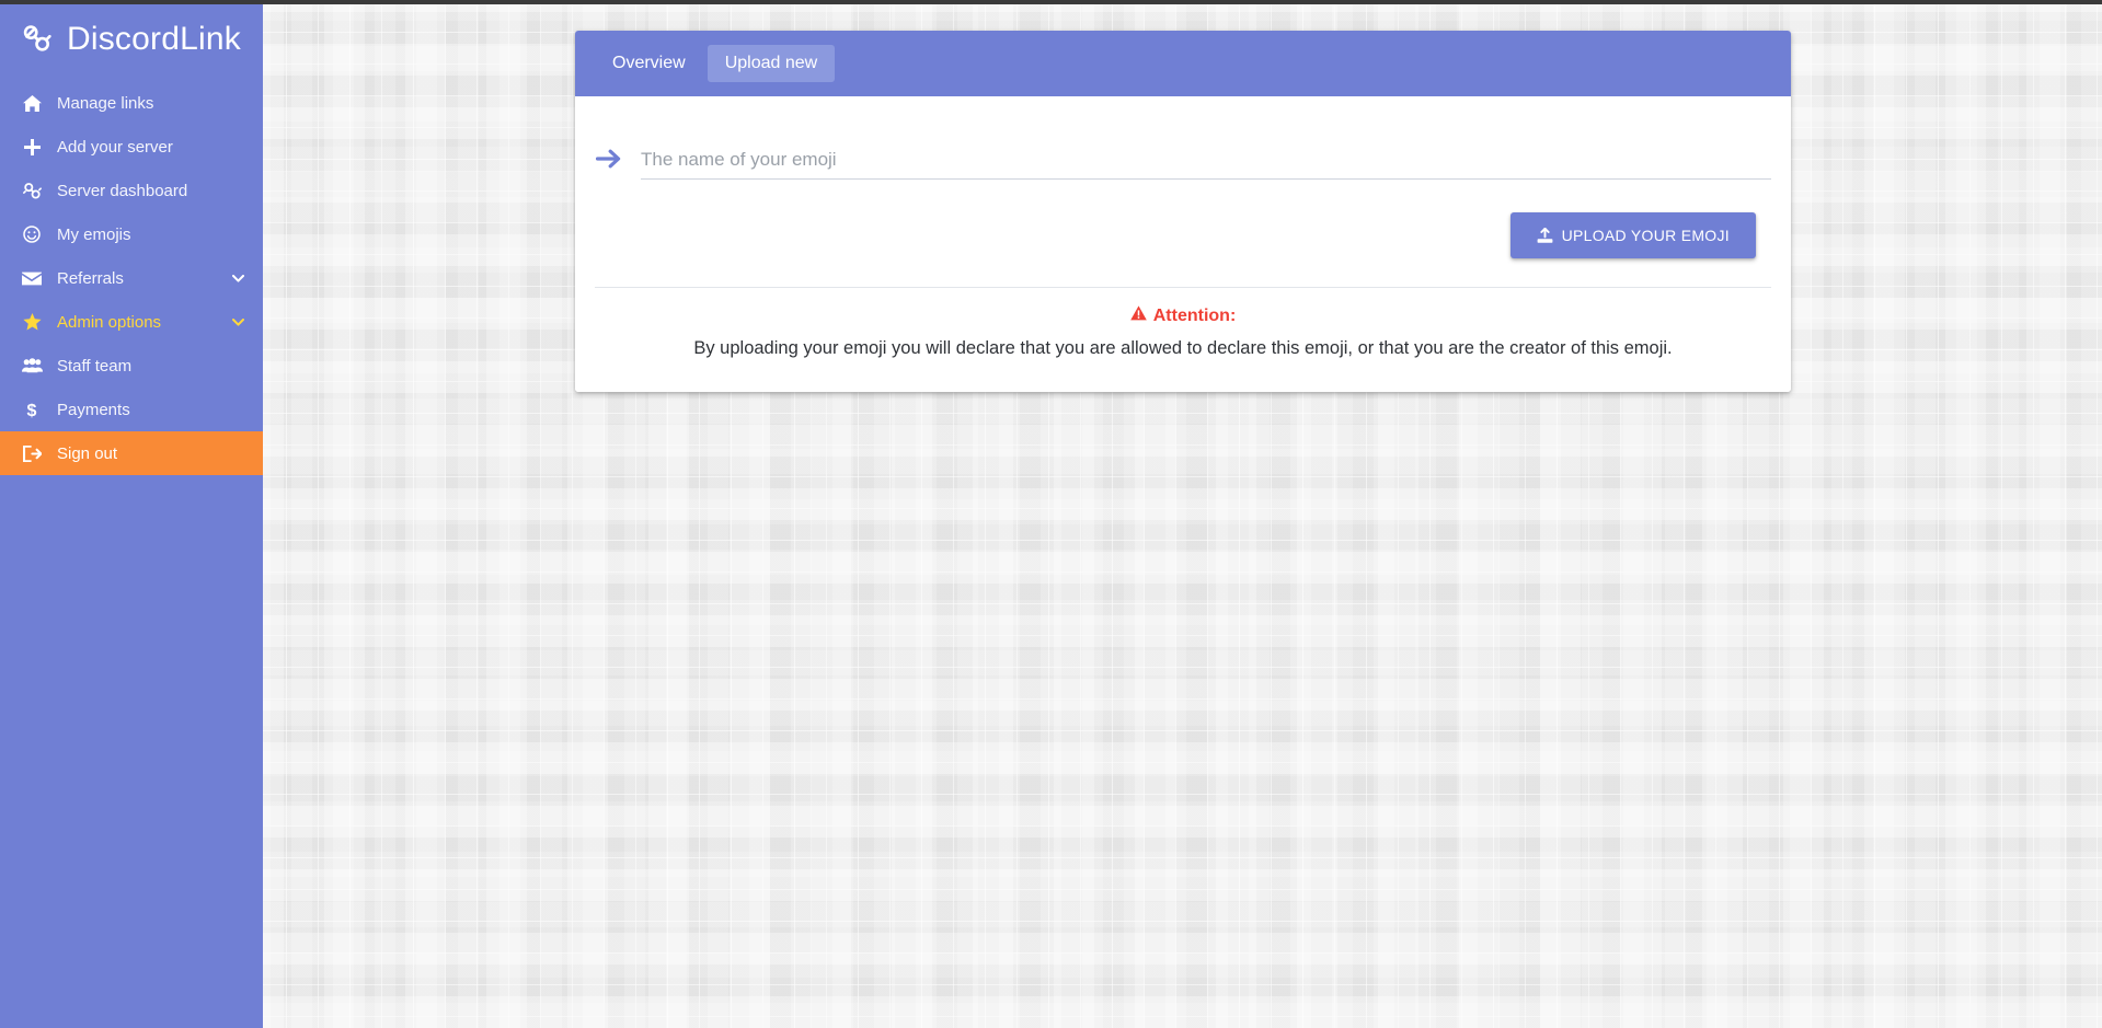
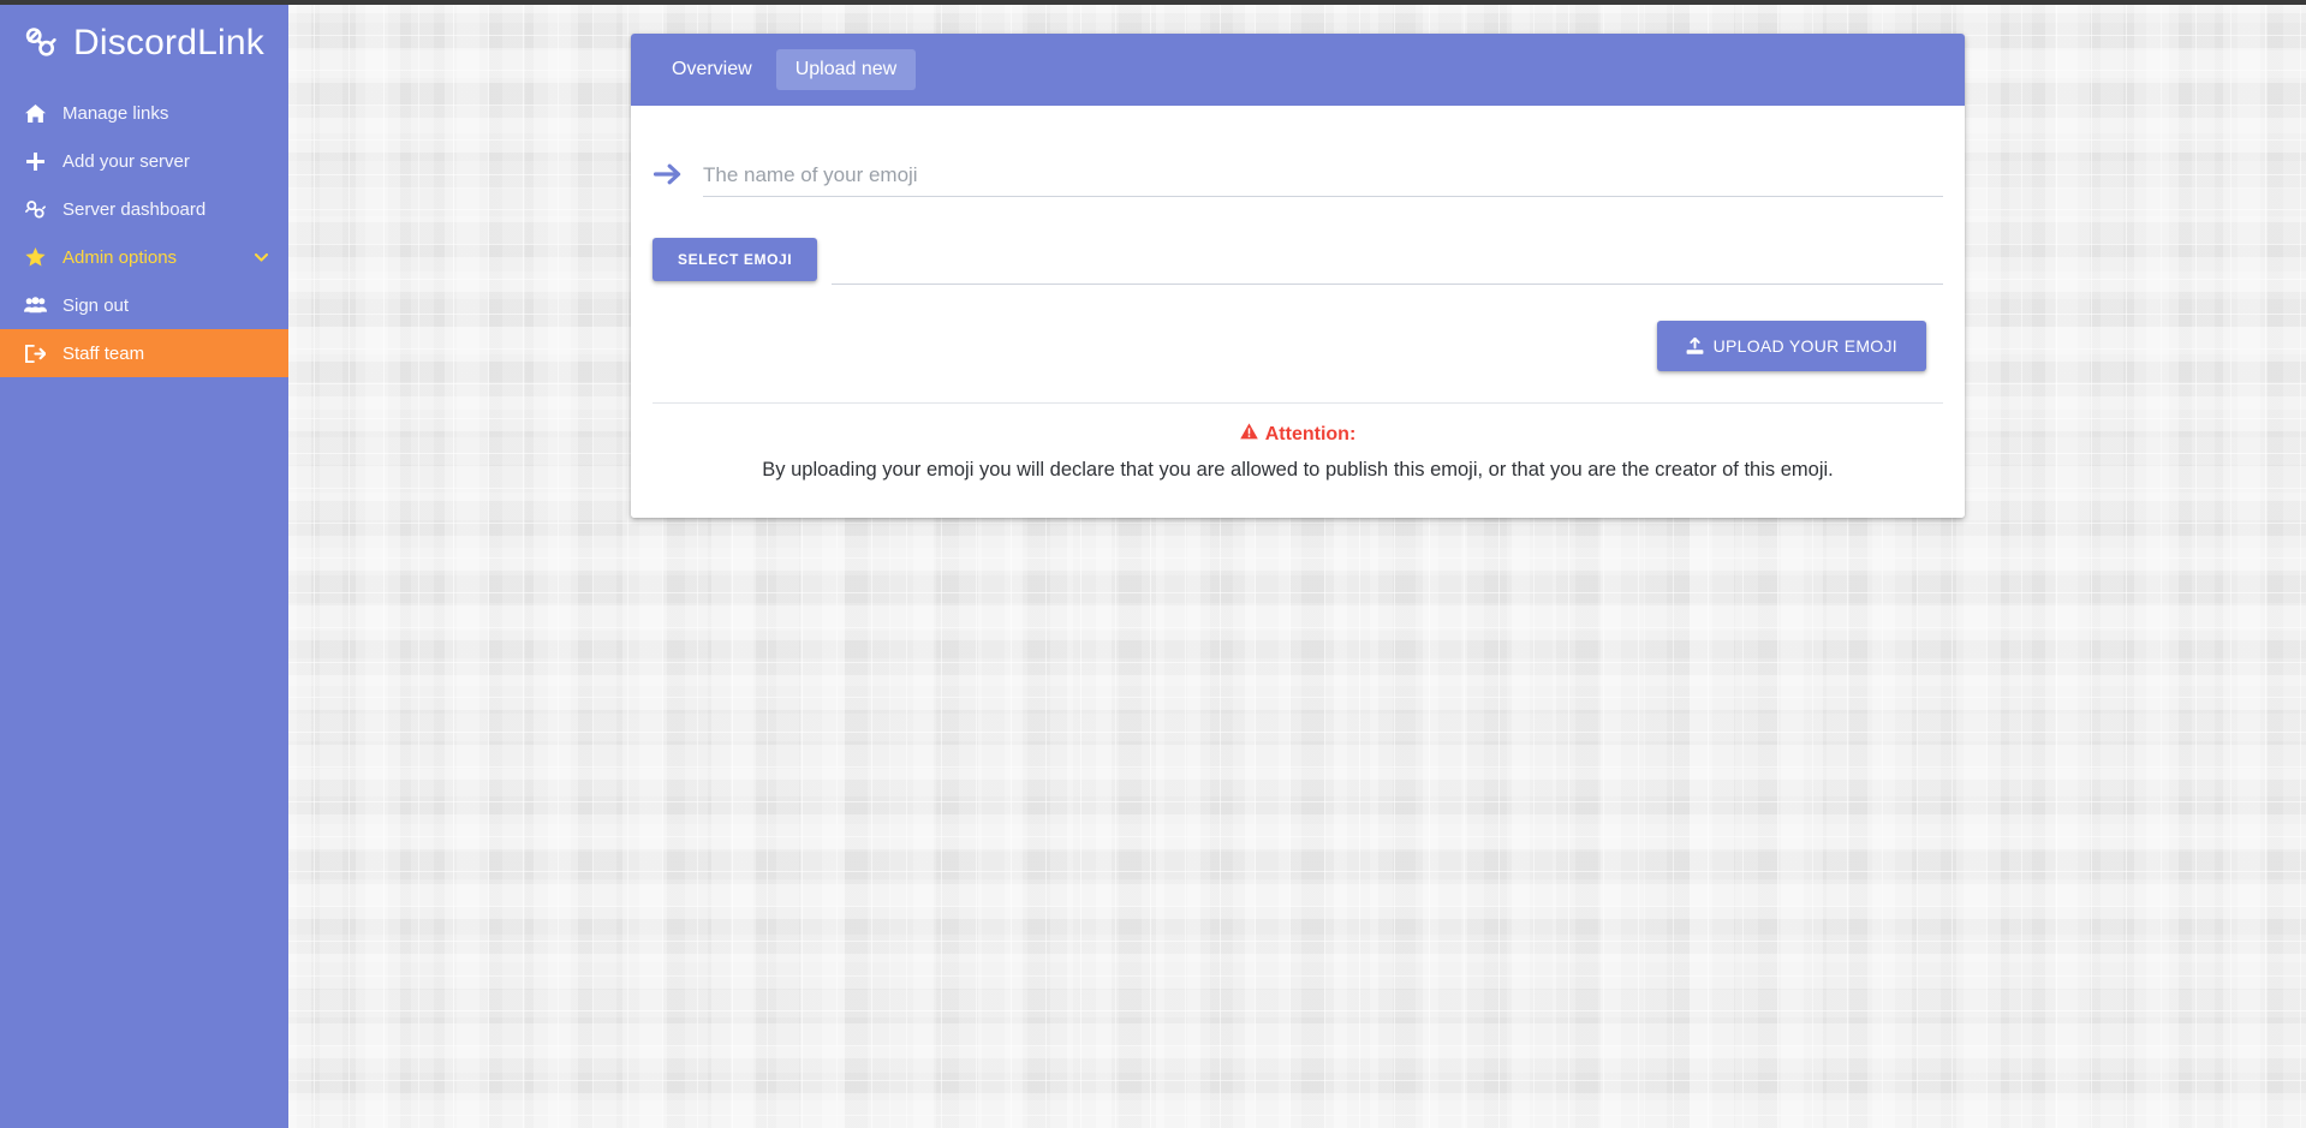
  DiscordLink
  Manage links
  Add your server
  Server dashboard
- My emojis
- Referrals
  Admin options
- Staff team
+ Sign out
- $
- Payments
- Sign out
+ Staff team
  Overview
  Upload new
  The name of your emoji
+ SELECT EMOJI
  UPLOAD YOUR EMOJI
  Attention:
- By uploading your emoji you will declare that you are allowed to declare this emoji, or that you are the creator of this emoji.
+ By uploading your emoji you will declare that you are allowed to publish this emoji, or that you are the creator of this emoji.
